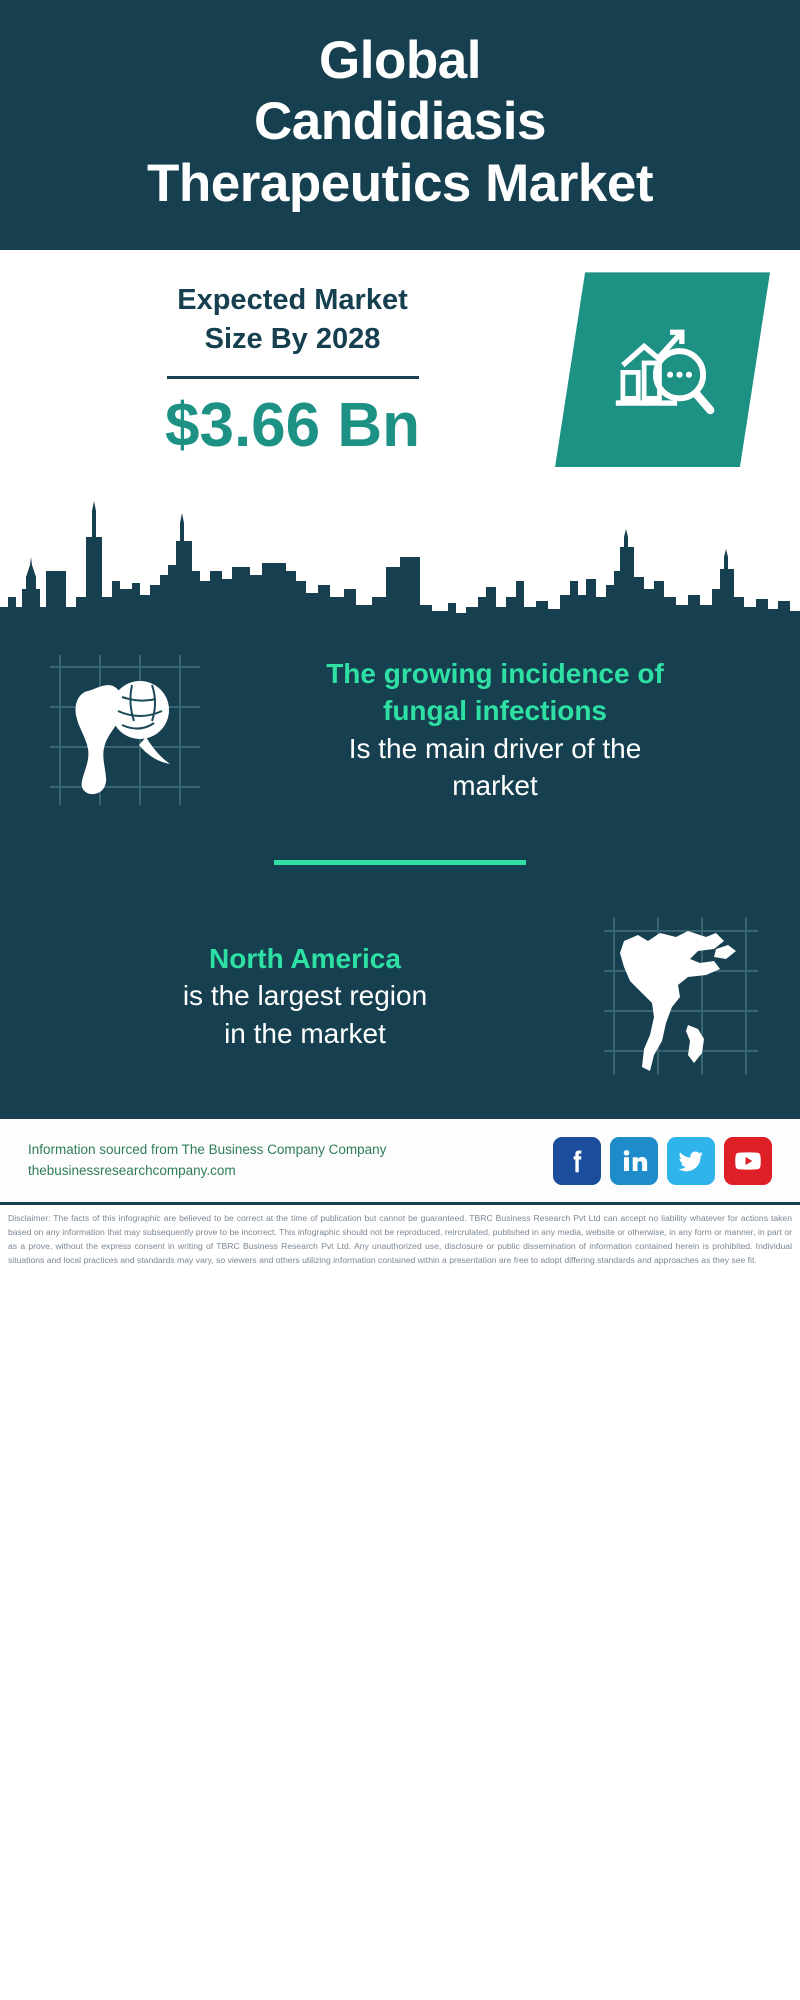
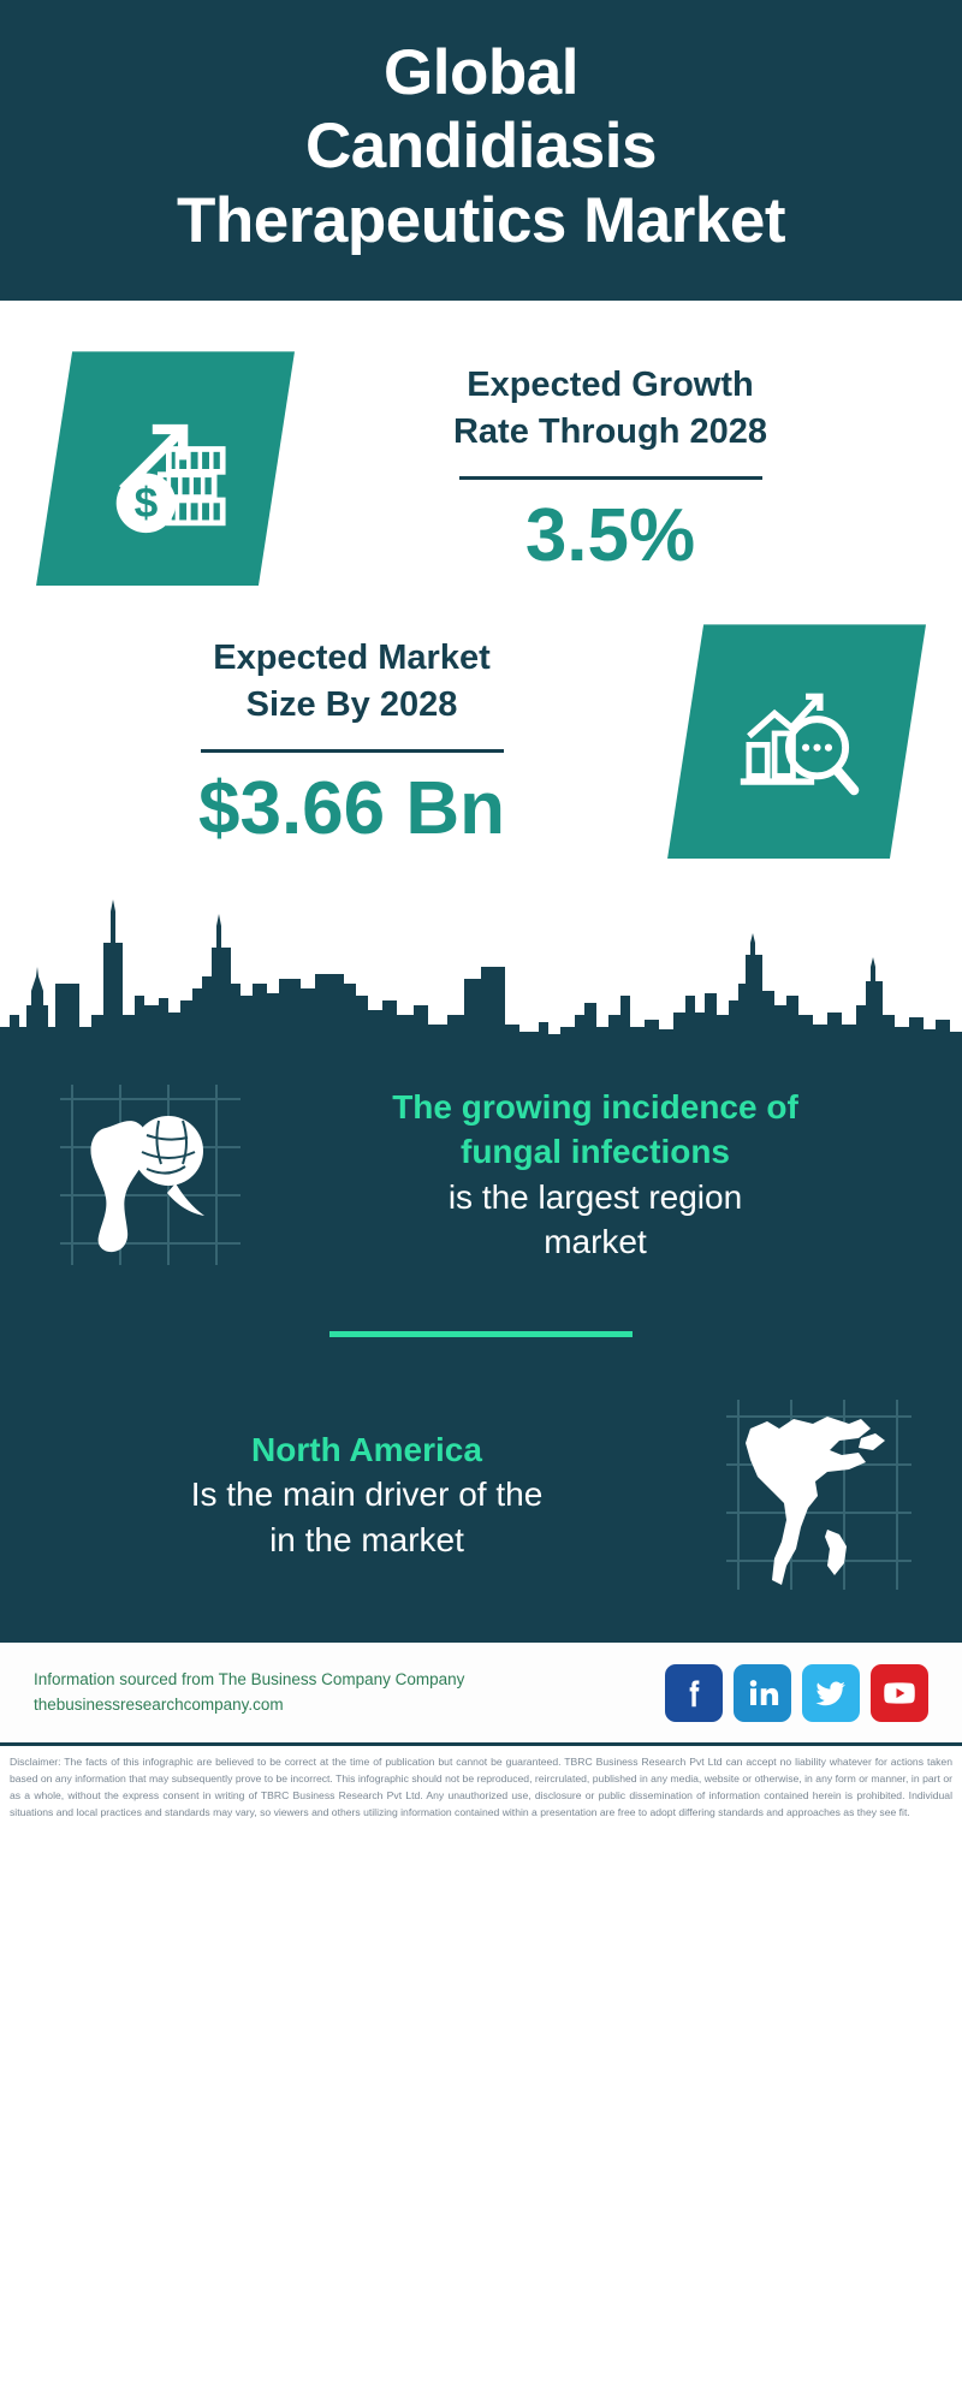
  Global
  Candidiasis
  Therapeutics Market
+ $
+ Expected Growth
+ Rate Through 2028
+ 3.5%
  Expected Market
  Size By 2028
  $3.66 Bn
  The growing incidence of
  fungal infections
- Is the main driver of the
+ is the largest region
  market
  North America
- is the largest region
+ Is the main driver of the
  in the market
  Information sourced from The Business Company Company
  thebusinessresearchcompany.com
- Disclaimer: The facts of this infographic are believed to be correct at the time of publication but cannot be guaranteed. TBRC Business Research Pvt Ltd can accept no liability whatever for actions taken based on any information that may subsequently prove to be incorrect. This infographic should not be reproduced, reircrulated, published in any media, website or otherwise, in any form or manner, in part or as a prove, without the express consent in writing of TBRC Business Research Pvt Ltd. Any unauthorized use, disclosure or public dissemination of information contained herein is prohibited. Individual situations and local practices and standards may vary, so viewers and others utilizing information contained within a presentation are free to adopt differing standards and approaches as they see fit.
+ Disclaimer: The facts of this infographic are believed to be correct at the time of publication but cannot be guaranteed. TBRC Business Research Pvt Ltd can accept no liability whatever for actions taken based on any information that may subsequently prove to be incorrect. This infographic should not be reproduced, reircrulated, published in any media, website or otherwise, in any form or manner, in part or as a whole, without the express consent in writing of TBRC Business Research Pvt Ltd. Any unauthorized use, disclosure or public dissemination of information contained herein is prohibited. Individual situations and local practices and standards may vary, so viewers and others utilizing information contained within a presentation are free to adopt differing standards and approaches as they see fit.
